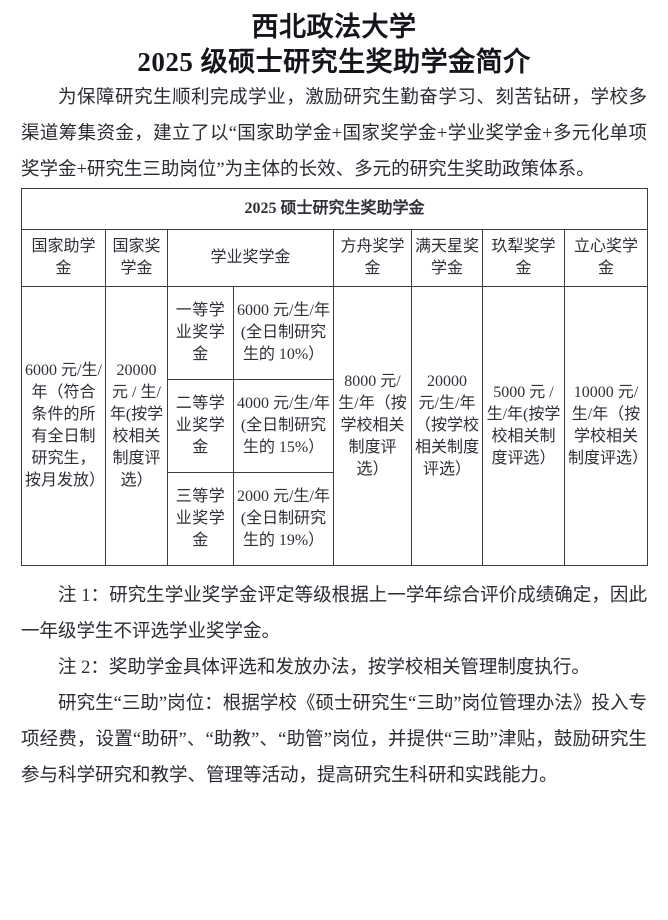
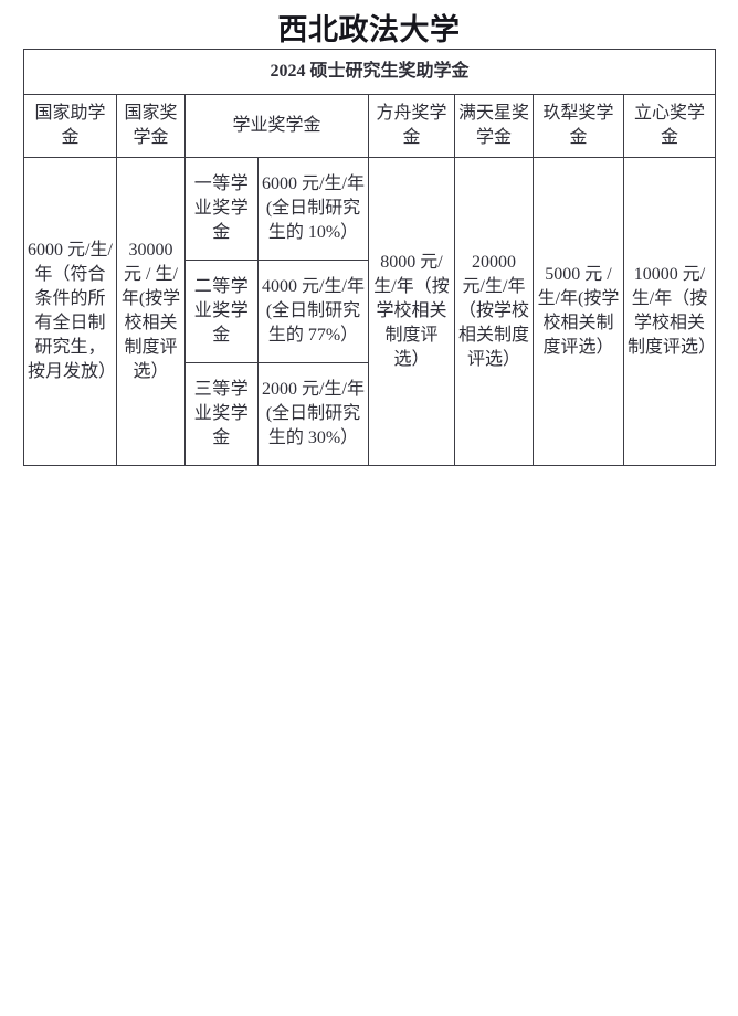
  西北政法大学
- 2025 级硕士研究生奖助学金简介
- 为保障研究生顺利完成学业，激励研究生勤奋学习、刻苦钻研，学校多渠道筹集资金，建立了以“国家助学金+国家奖学金+学业奖学金+多元化单项奖学金+研究生三助岗位”为主体的长效、多元的研究生奖助政策体系。
- 2025 硕士研究生奖助学金
+ 2024 硕士研究生奖助学金
  国家助学金	国家奖学金	学业奖学金	方舟奖学金	满天星奖学金	玖犁奖学金	立心奖学金
- 6000 元/生/年（符合条件的所有全日制研究生，按月发放）	20000 元 / 生/年(按学校相关制度评选）	一等学业奖学金	6000 元/生/年(全日制研究生的 10%）	8000 元/生/年（按学校相关制度评选）	20000 元/生/年 （按学校相关制度评选）	5000 元 /生/年(按学校相关制度评选）	10000 元/生/年（按学校相关制度评选）
+ 6000 元/生/年（符合条件的所有全日制研究生，按月发放）	30000 元 / 生/年(按学校相关制度评选）	一等学业奖学金	6000 元/生/年(全日制研究生的 10%）	8000 元/生/年（按学校相关制度评选）	20000 元/生/年 （按学校相关制度评选）	5000 元 /生/年(按学校相关制度评选）	10000 元/生/年（按学校相关制度评选）
- 二等学业奖学金	4000 元/生/年(全日制研究生的 15%）
+ 二等学业奖学金	4000 元/生/年(全日制研究生的 77%）
- 三等学业奖学金	2000 元/生/年(全日制研究生的 19%）
+ 三等学业奖学金	2000 元/生/年(全日制研究生的 30%）
- 注 1：研究生学业奖学金评定等级根据上一学年综合评价成绩确定，因此一年级学生不评选学业奖学金。
- 注 2：奖助学金具体评选和发放办法，按学校相关管理制度执行。
- 研究生“三助”岗位：根据学校《硕士研究生“三助”岗位管理办法》投入专项经费，设置“助研”、“助教”、“助管”岗位，并提供“三助”津贴，鼓励研究生参与科学研究和教学、管理等活动，提高研究生科研和实践能力。
